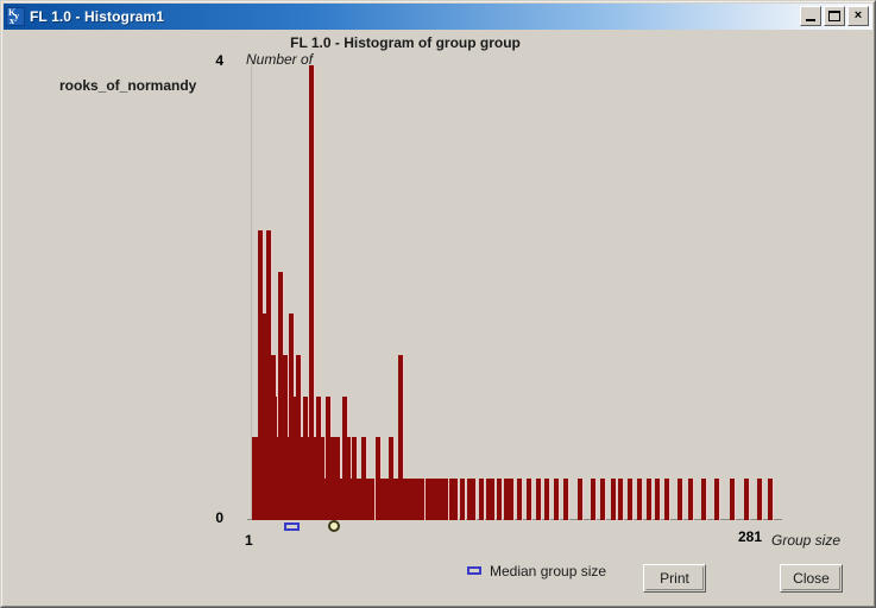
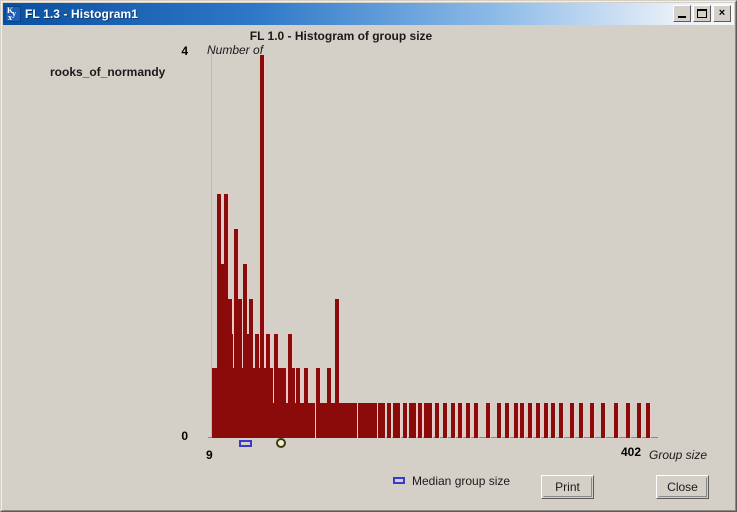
  K
  y
  x
- FL 1.0 - Histogram1
+ FL 1.3 - Histogram1
  ×
- FL 1.0 - Histogram of group group
+ FL 1.0 - Histogram of group size
  rooks_of_normandy
  Number of
  4
  0
- 1
+ 9
- 281
+ 402
  Group size
  Median group size
  Print
  Close
